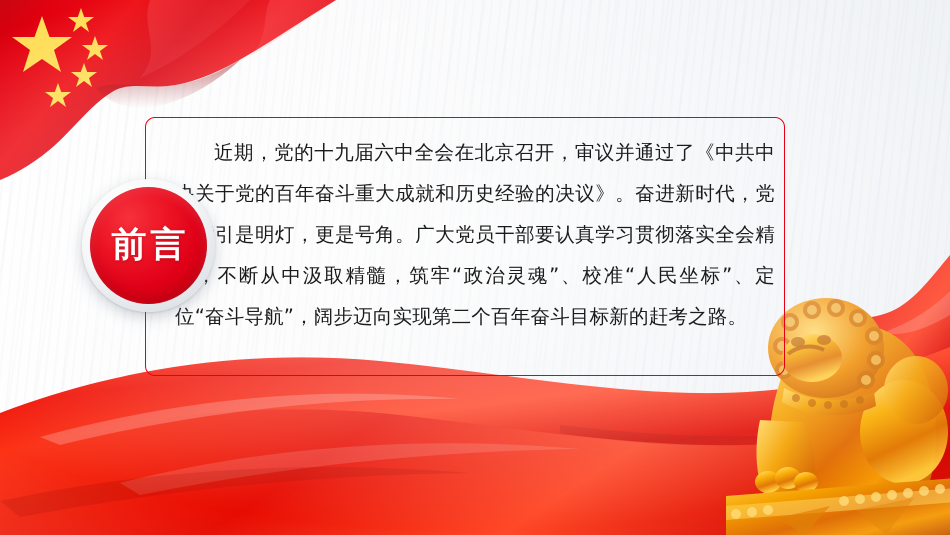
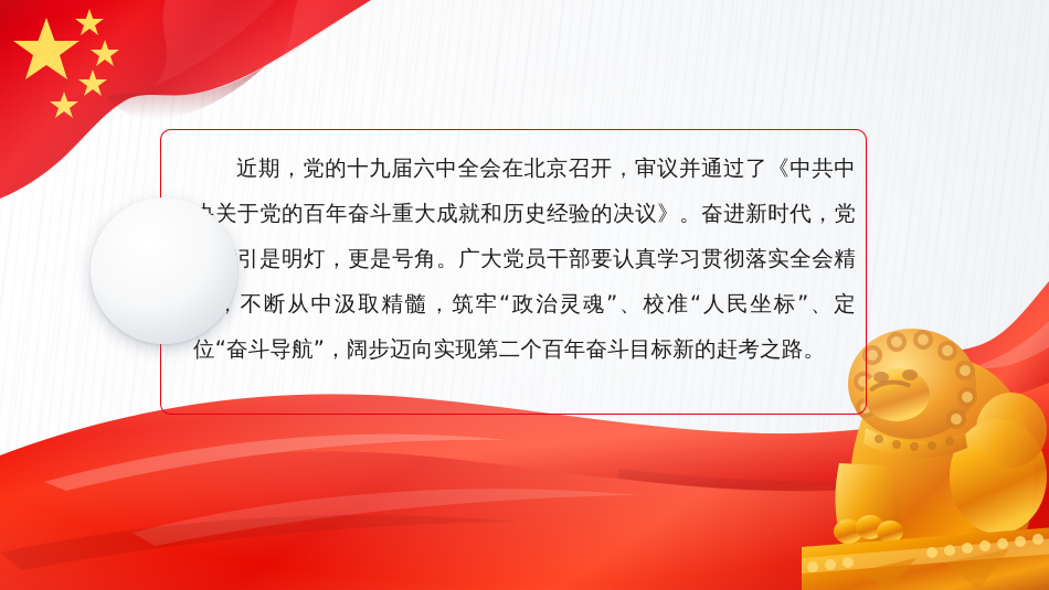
  近期，党的十九届六中全会在北京召开，审议并通过了《中共中关于党的百年奋斗重大成就和历史经验的决议》。奋进新时代，党引是明灯，更是号角。广大党员干部要认真学习贯彻落实全会精不断从中汲取精髓，筑牢“政治灵魂”、校准“人民坐标”、定位“奋斗导航”，阔步迈向实现第二个百年奋斗目标新的赶考之路。
- 前言
